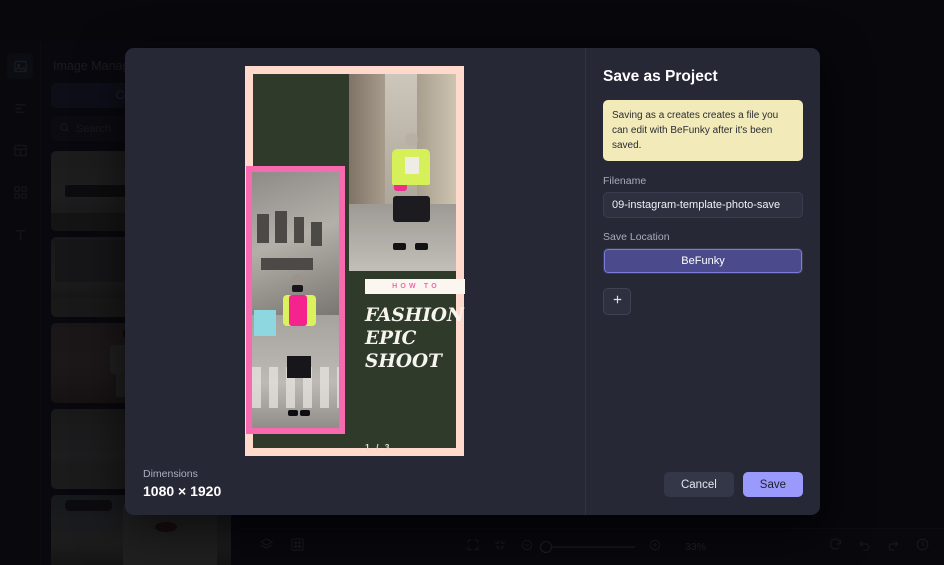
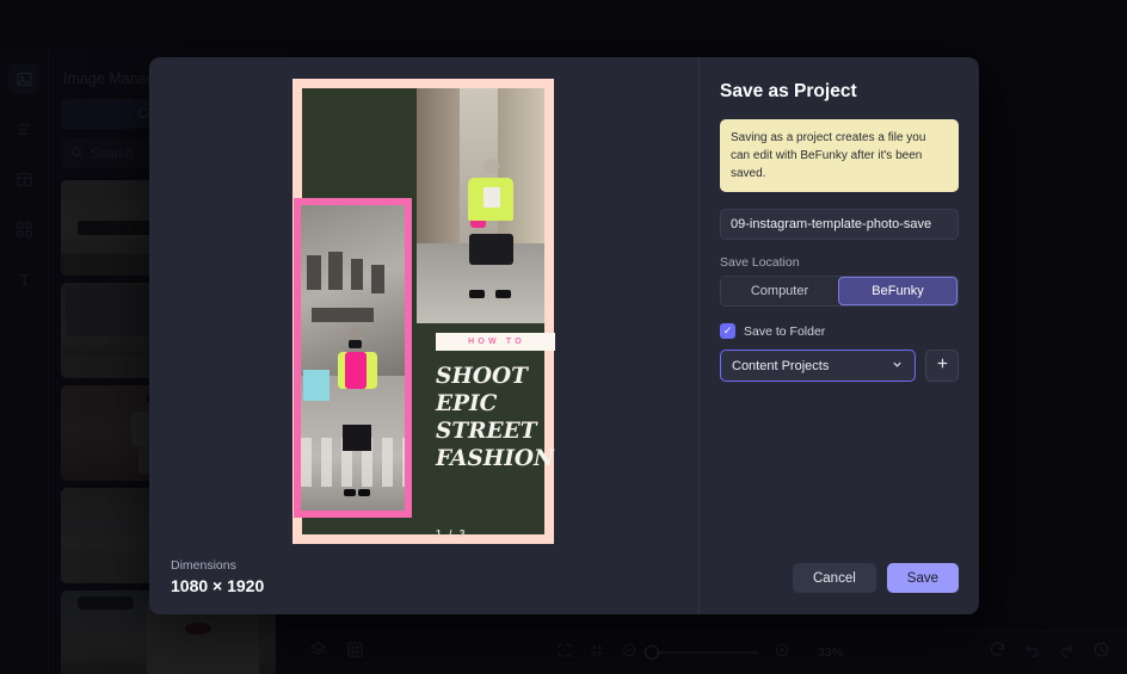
- FASHION
+ SHOOT
  EPIC
+ STREET
- SHOOT
+ FASHION
  1 / 3
  Dimensions
  1080 × 1920
  Save as Project
- Saving as a creates creates a file you can edit with BeFunky after it's been saved.
+ Saving as a project creates a file you can edit with BeFunky after it's been saved.
- Filename
  09-instagram-template-photo-save
  Save Location
+ Computer
  BeFunky
+ ✓
+ Save to Folder
+ Content Projects
  Cancel
  Save
